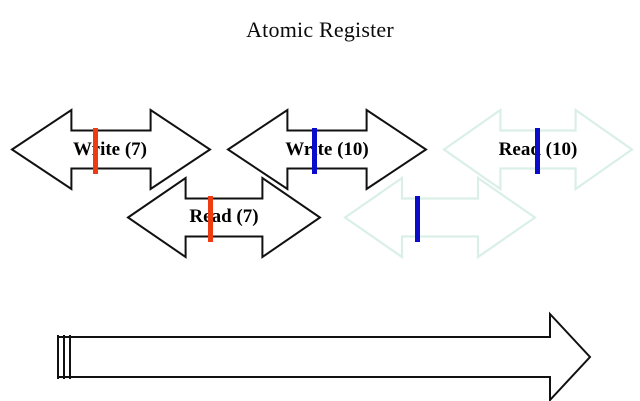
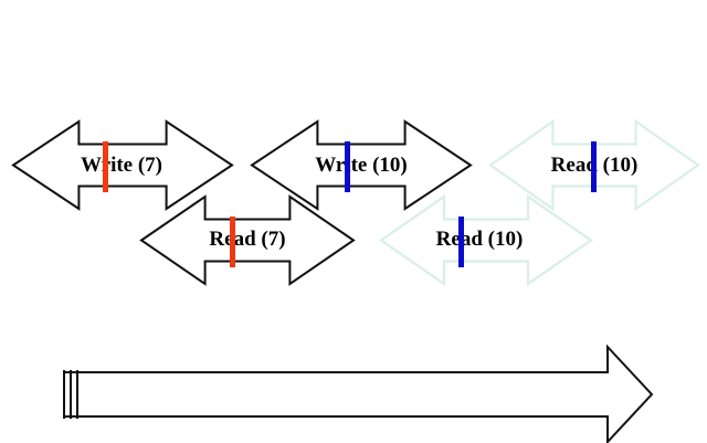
- Atomic Register
  Wite (7)
  Wrte (10)
  Rea (10)
  Rad (7)
+ Read (10)
